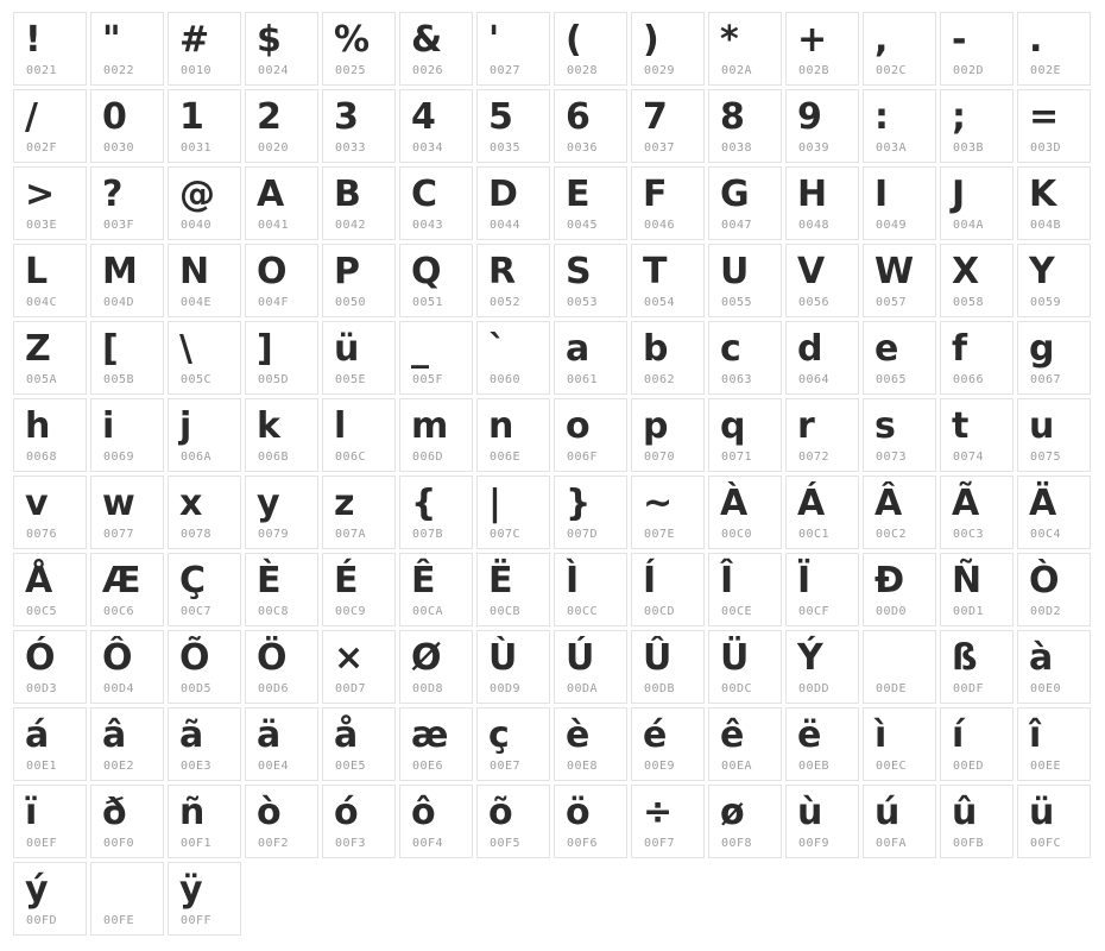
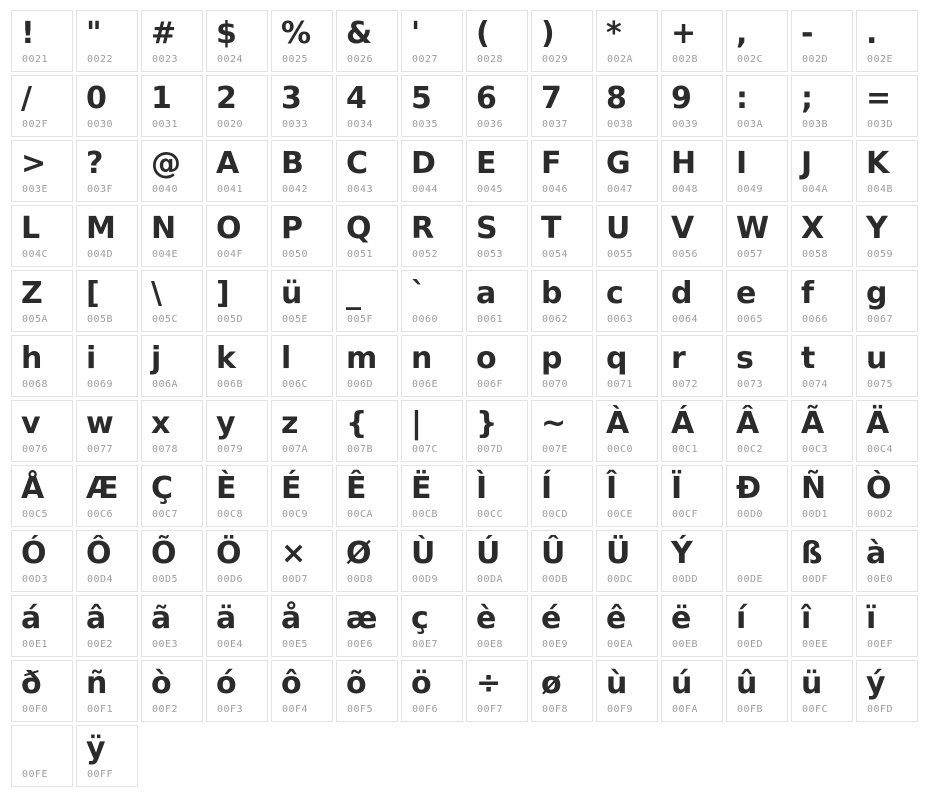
  !
  0021
  "
  0022
  #
- 0010
+ 0023
  $
  0024
  %
  0025
  &
  0026
  '
  0027
  (
  0028
  )
  0029
  *
  002A
  +
  002B
  ,
  002C
  -
  002D
  .
  002E
  /
  002F
  0
  0030
  1
  0031
  2
  0020
  3
  0033
  4
  0034
  5
  0035
  6
  0036
  7
  0037
  8
  0038
  9
  0039
  :
  003A
  ;
  003B
  =
  003D
  >
  003E
  ?
  003F
  @
  0040
  A
  0041
  B
  0042
  C
  0043
  D
  0044
  E
  0045
  F
  0046
  G
  0047
  H
  0048
  I
  0049
  J
  004A
  K
  004B
  L
  004C
  M
  004D
  N
  004E
  O
  004F
  P
  0050
  Q
  0051
  R
  0052
  S
  0053
  T
  0054
  U
  0055
  V
  0056
  W
  0057
  X
  0058
  Y
  0059
  Z
  005A
  [
  005B
  \
  005C
  ]
  005D
  ü
  005E
  _
  005F
  `
  0060
  a
  0061
  b
  0062
  c
  0063
  d
  0064
  e
  0065
  f
  0066
  g
  0067
  h
  0068
  i
  0069
  j
  006A
  k
  006B
  l
  006C
  m
  006D
  n
  006E
  o
  006F
  p
  0070
  q
  0071
  r
  0072
  s
  0073
  t
  0074
  u
  0075
  v
  0076
  w
  0077
  x
  0078
  y
  0079
  z
  007A
  {
  007B
  |
  007C
  }
  007D
  ~
  007E
  À
  00C0
  Á
  00C1
  Â
  00C2
  Ã
  00C3
  Ä
  00C4
  Å
  00C5
  Æ
  00C6
  Ç
  00C7
  È
  00C8
  É
  00C9
  Ê
  00CA
  Ë
  00CB
  Ì
  00CC
  Í
  00CD
  Î
  00CE
  Ï
  00CF
  Ð
  00D0
  Ñ
  00D1
  Ò
  00D2
  Ó
  00D3
  Ô
  00D4
  Õ
  00D5
  Ö
  00D6
  ×
  00D7
  Ø
  00D8
  Ù
  00D9
  Ú
  00DA
  Û
  00DB
  Ü
  00DC
  Ý
  00DD
  00DE
  ß
  00DF
  à
  00E0
  á
  00E1
  â
  00E2
  ã
  00E3
  ä
  00E4
  å
  00E5
  æ
  00E6
  ç
  00E7
  è
  00E8
  é
  00E9
  ê
  00EA
  ë
  00EB
- ì
- 00EC
  í
  00ED
  î
  00EE
  ï
  00EF
  ð
  00F0
  ñ
  00F1
  ò
  00F2
  ó
  00F3
  ô
  00F4
  õ
  00F5
  ö
  00F6
  ÷
  00F7
  ø
  00F8
  ù
  00F9
  ú
  00FA
  û
  00FB
  ü
  00FC
  ý
  00FD
  00FE
  ÿ
  00FF
